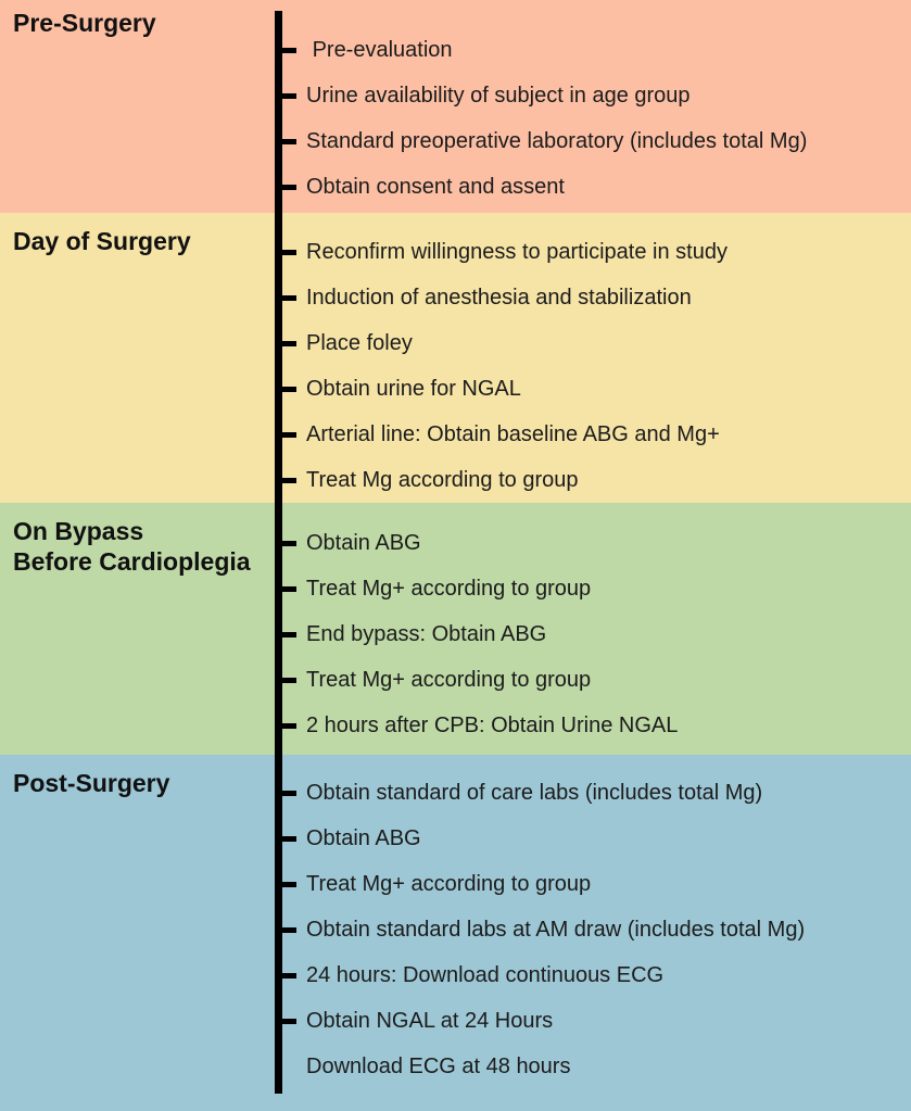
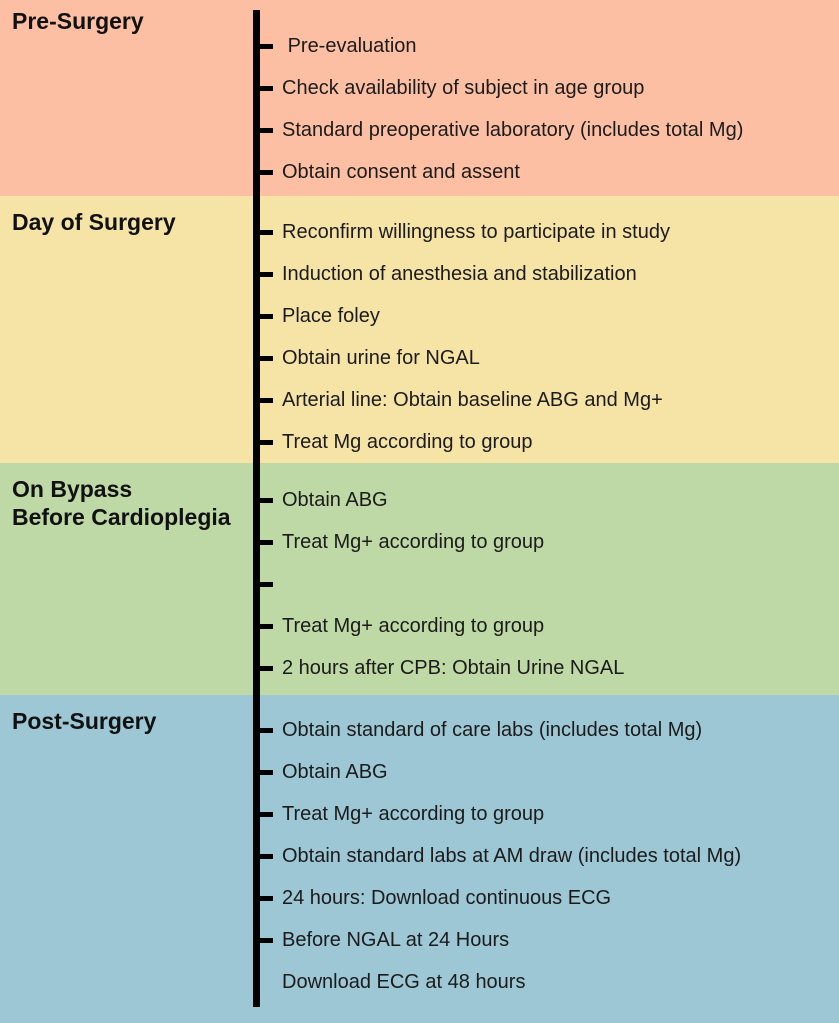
  Pre-Surgery
  Pre-evaluation
- Urine availability of subject in age group
+ Check availability of subject in age group
  Standard preoperative laboratory (includes total Mg)
  Obtain consent and assent
  Day of Surgery
  Reconfirm willingness to participate in study
  Induction of anesthesia and stabilization
  Place foley
  Obtain urine for NGAL
  Arterial line: Obtain baseline ABG and Mg+
  Treat Mg according to group
  On Bypass
  Before Cardioplegia
  Obtain ABG
  Treat Mg+ according to group
- End bypass: Obtain ABG
  Treat Mg+ according to group
  2 hours after CPB: Obtain Urine NGAL
  Post-Surgery
  Obtain standard of care labs (includes total Mg)
  Obtain ABG
  Treat Mg+ according to group
  Obtain standard labs at AM draw (includes total Mg)
  24 hours: Download continuous ECG
- Obtain NGAL at 24 Hours
+ Before NGAL at 24 Hours
  Download ECG at 48 hours
